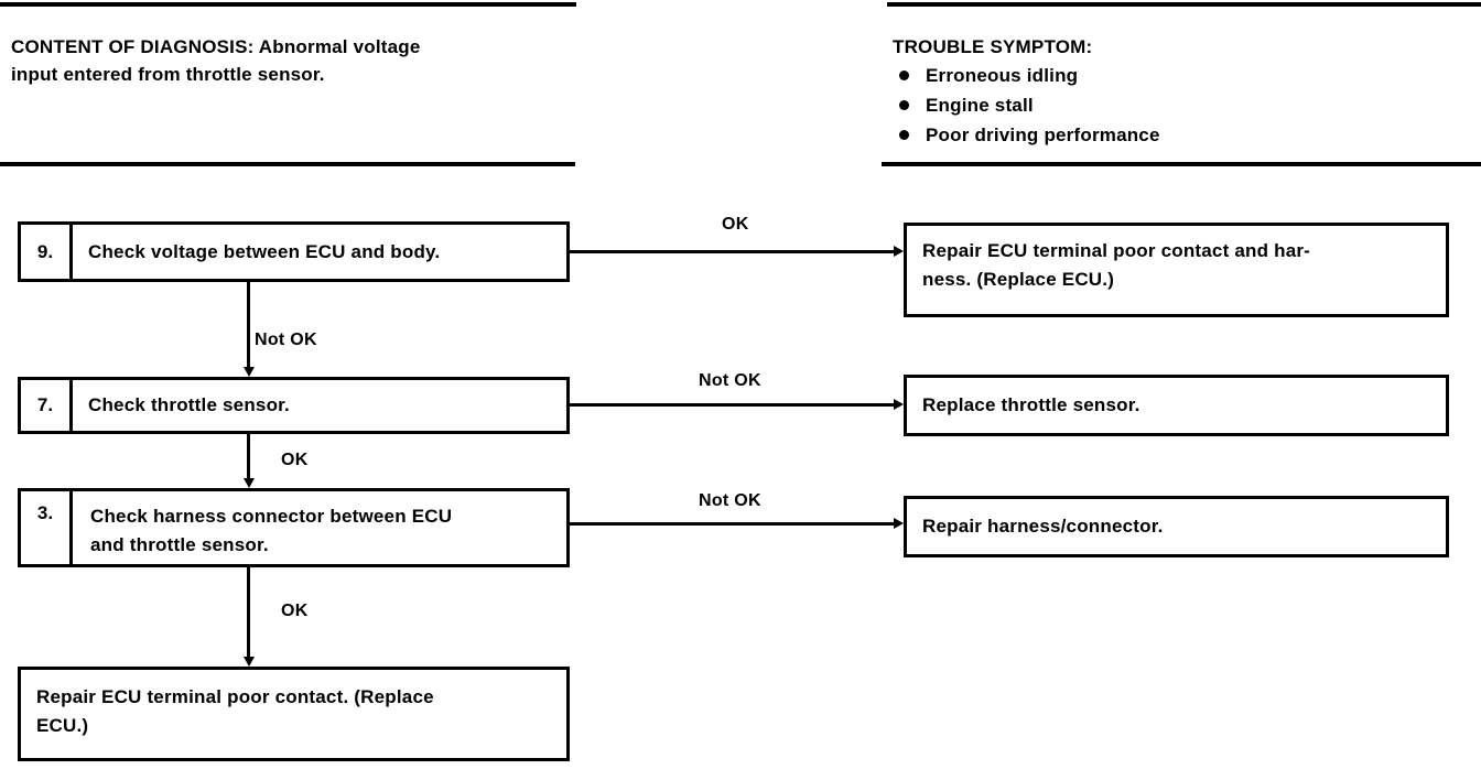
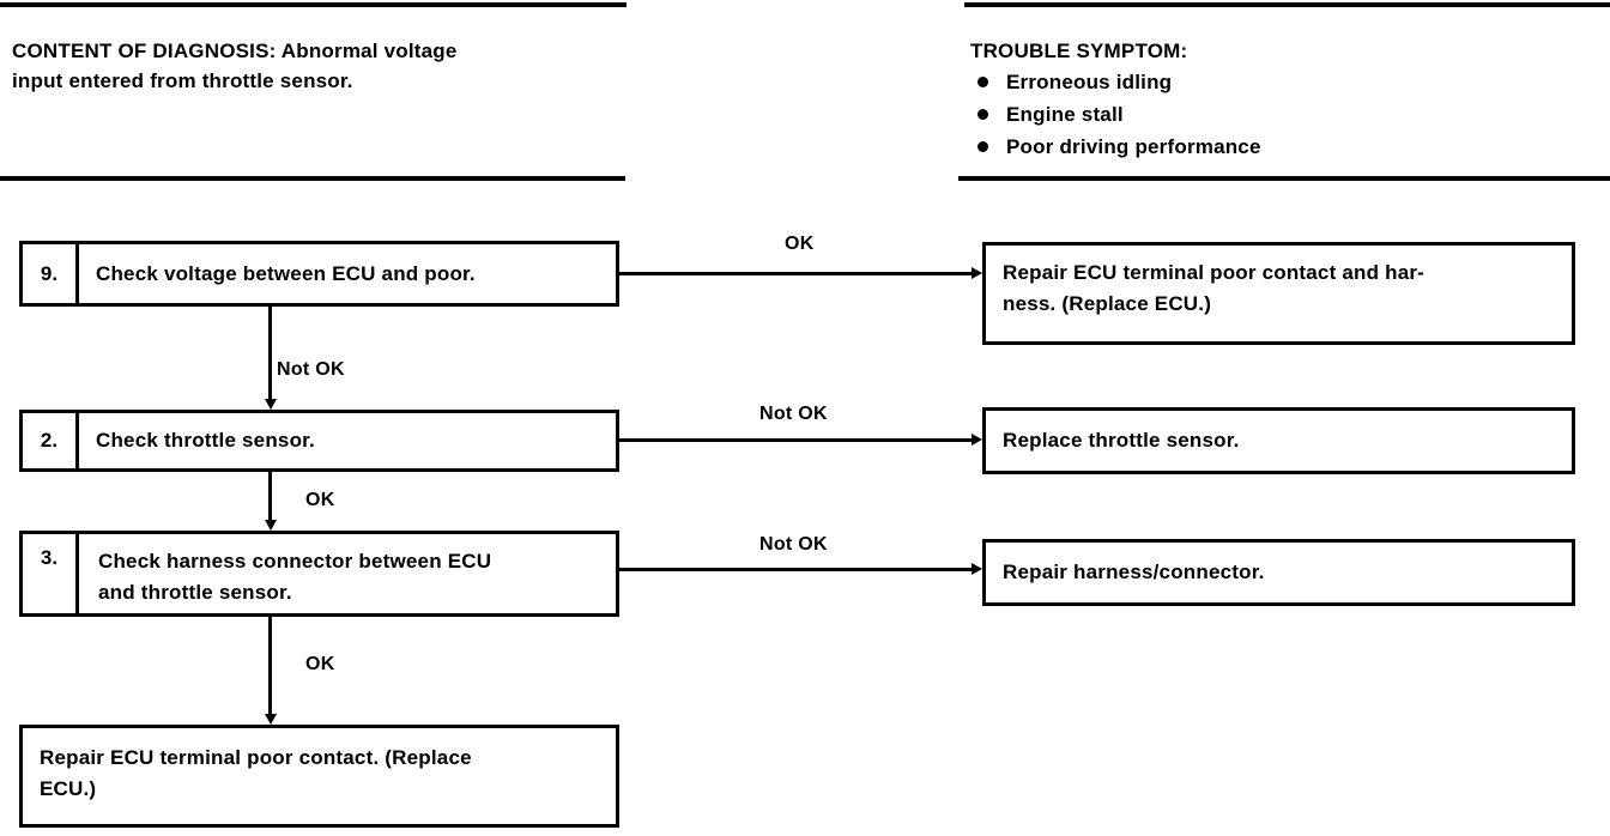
  CONTENT OF DIAGNOSIS: Abnormal voltage
  input entered from throttle sensor.
  TROUBLE SYMPTOM:
  Erroneous idling
  Engine stall
  Poor driving performance
  9.
- Check voltage between ECU and body.
+ Check voltage between ECU and poor.
  OK
  Repair ECU terminal poor contact and har-
  ness. (Replace ECU.)
  Not OK
- 7.
+ 2.
  Check throttle sensor.
  Not OK
  Replace throttle sensor.
  OK
  3.
  Check harness connector between ECU
  and throttle sensor.
  Not OK
  Repair harness/connector.
  OK
  Repair ECU terminal poor contact. (Replace
  ECU.)
